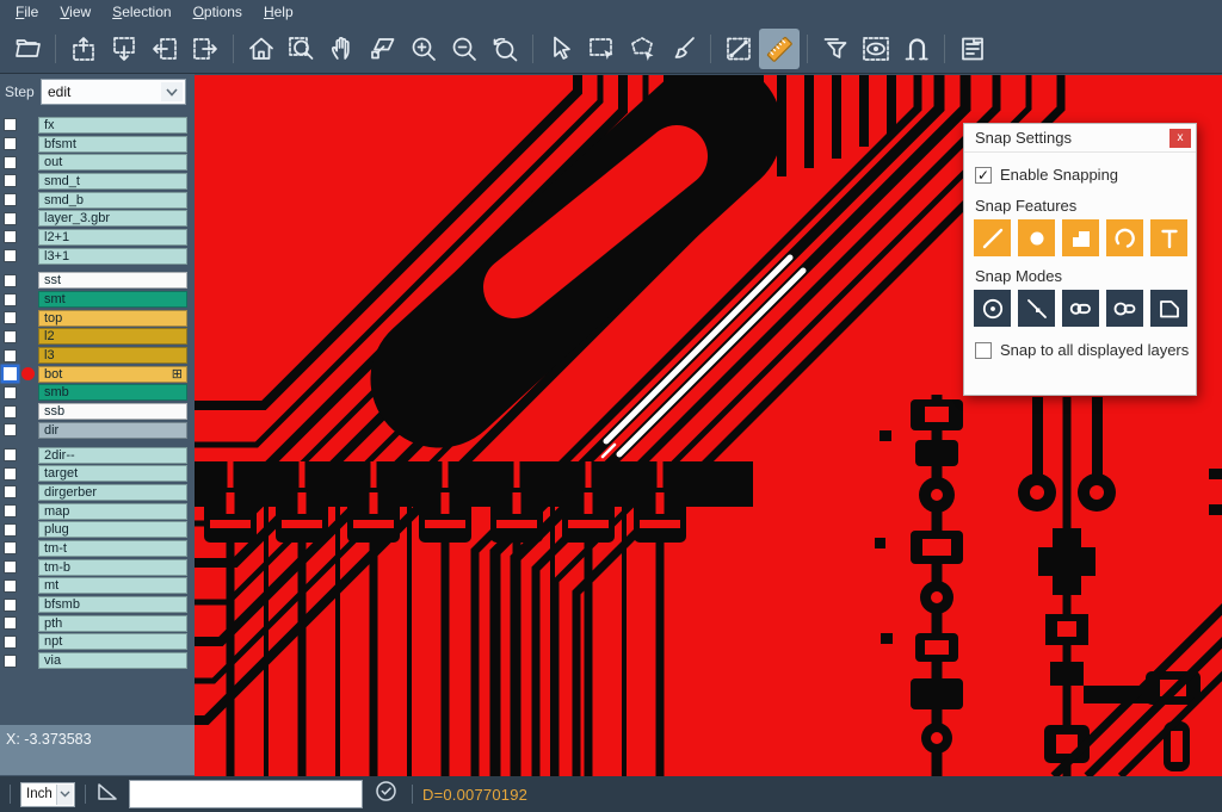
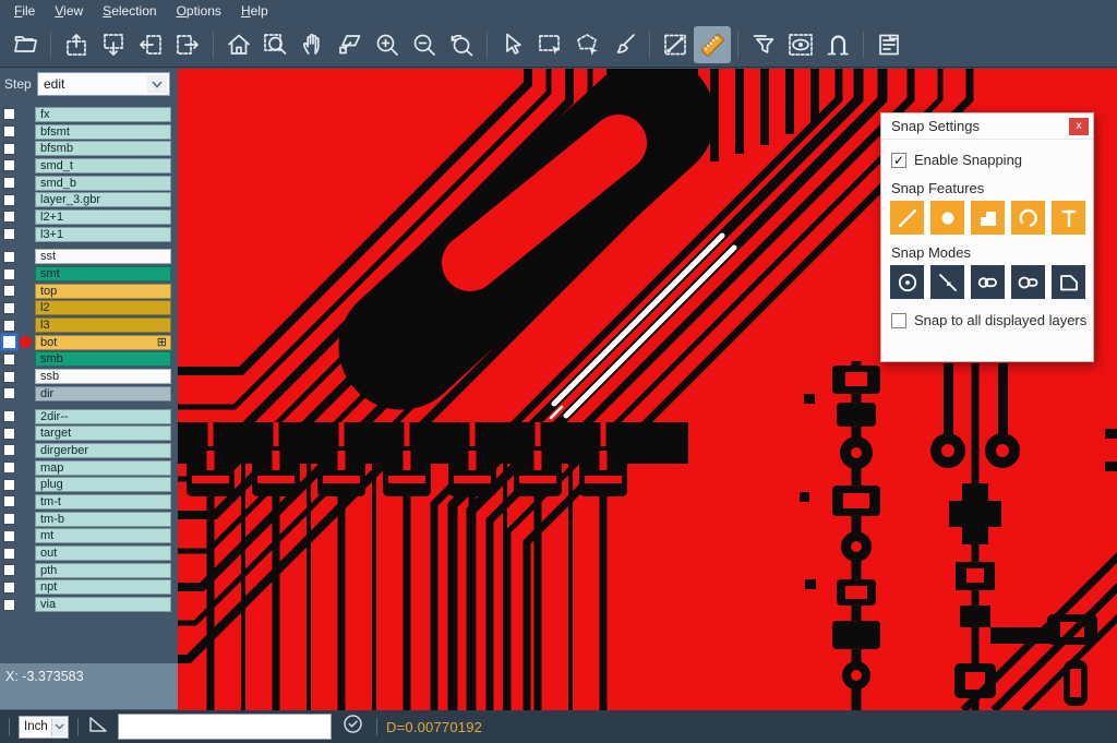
  File
  View
  Selection
  Options
  Help
  Step
  edit
  fx
  bfsmt
- out
+ bfsmb
  smd_t
  smd_b
  layer_3.gbr
  l2+1
  l3+1
  sst
  smt
  top
  l2
  l3
  bot
  ⊞
  smb
  ssb
  dir
  2dir--
  target
  dirgerber
  map
  plug
  tm-t
  tm-b
  mt
- bfsmb
+ out
  pth
  npt
  via
  X: -3.373583
  Snap Settings
  x
  ✓
  Enable Snapping
  Snap Features
  Snap Modes
  Snap to all displayed layers
  Inch
  D=0.00770192
